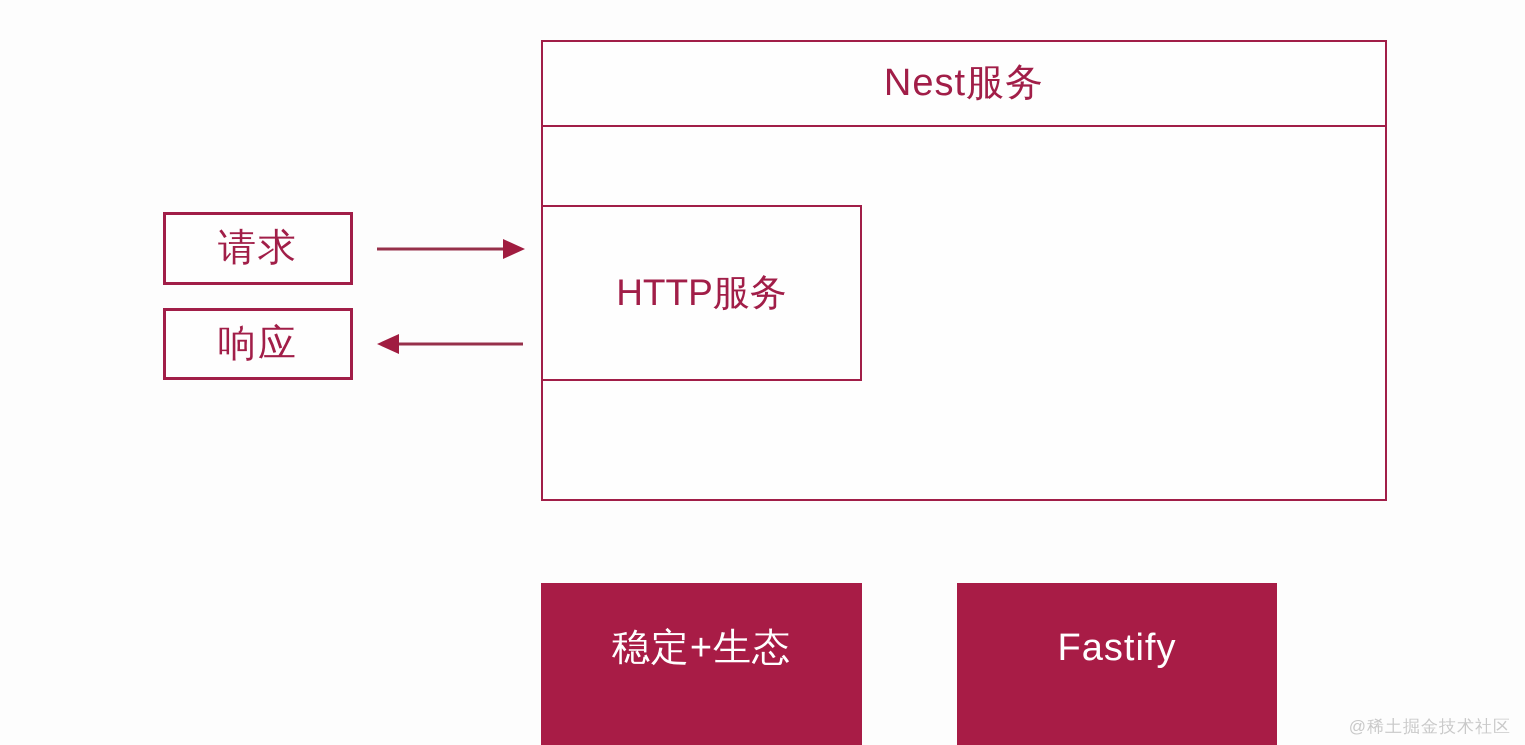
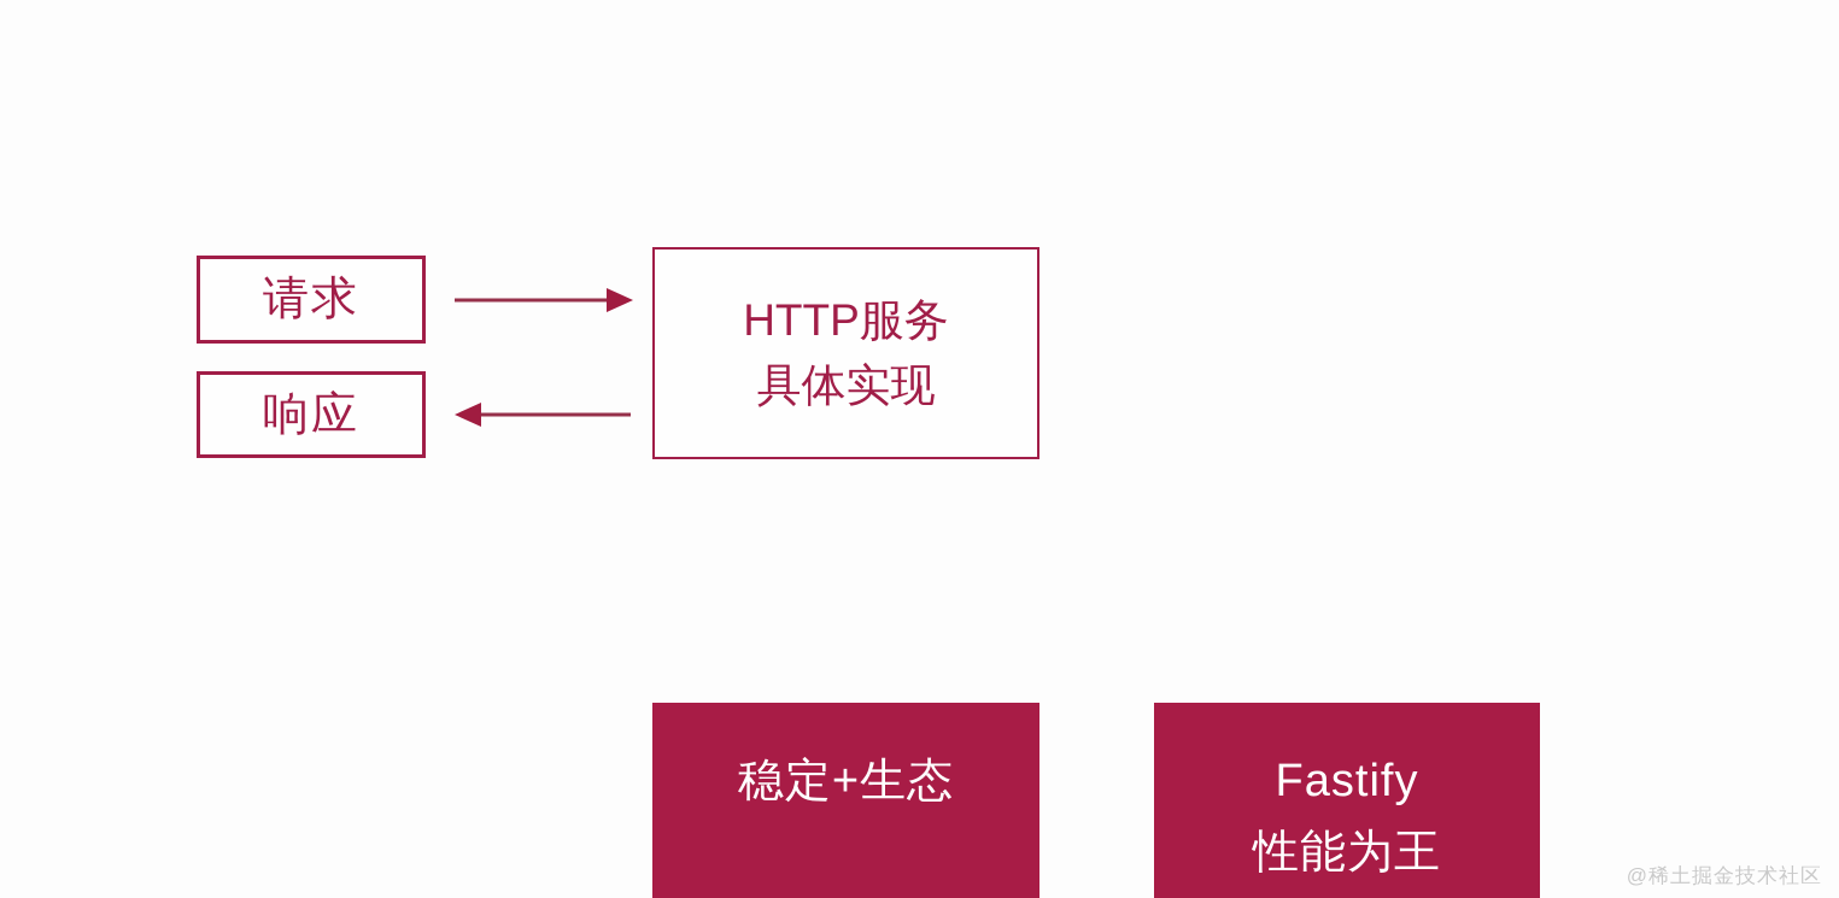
- Nest服务
  HTTP服务
+ 具体实现
  请求
  响应
  稳定+生态
  Fastify
+ 性能为王
  @稀土掘金技术社区
